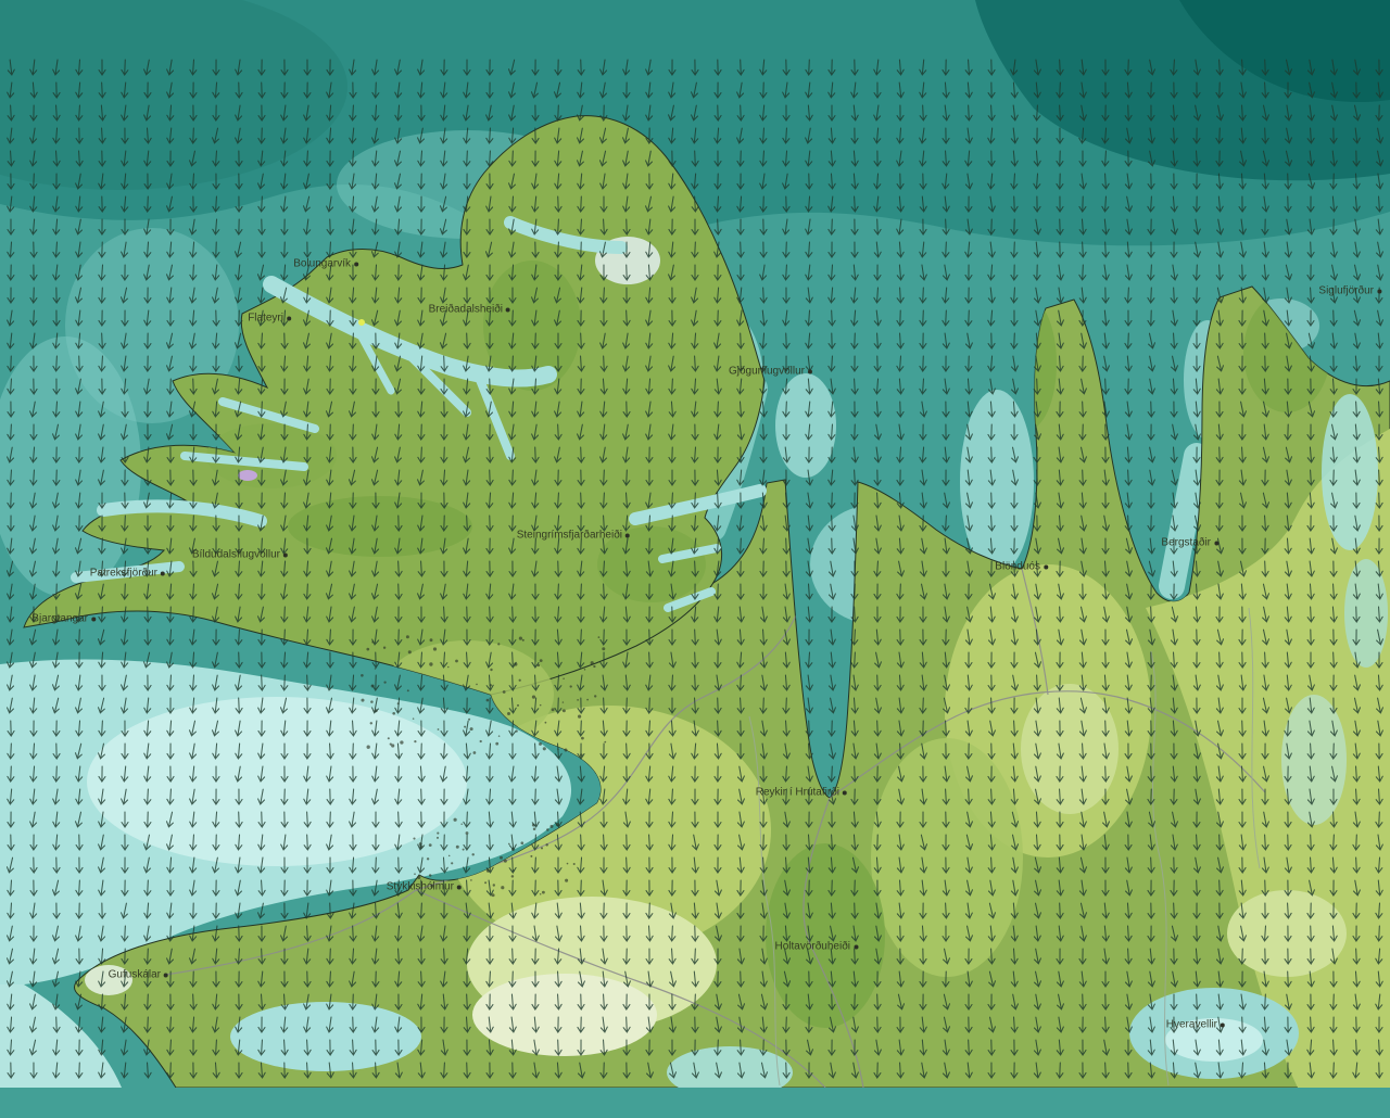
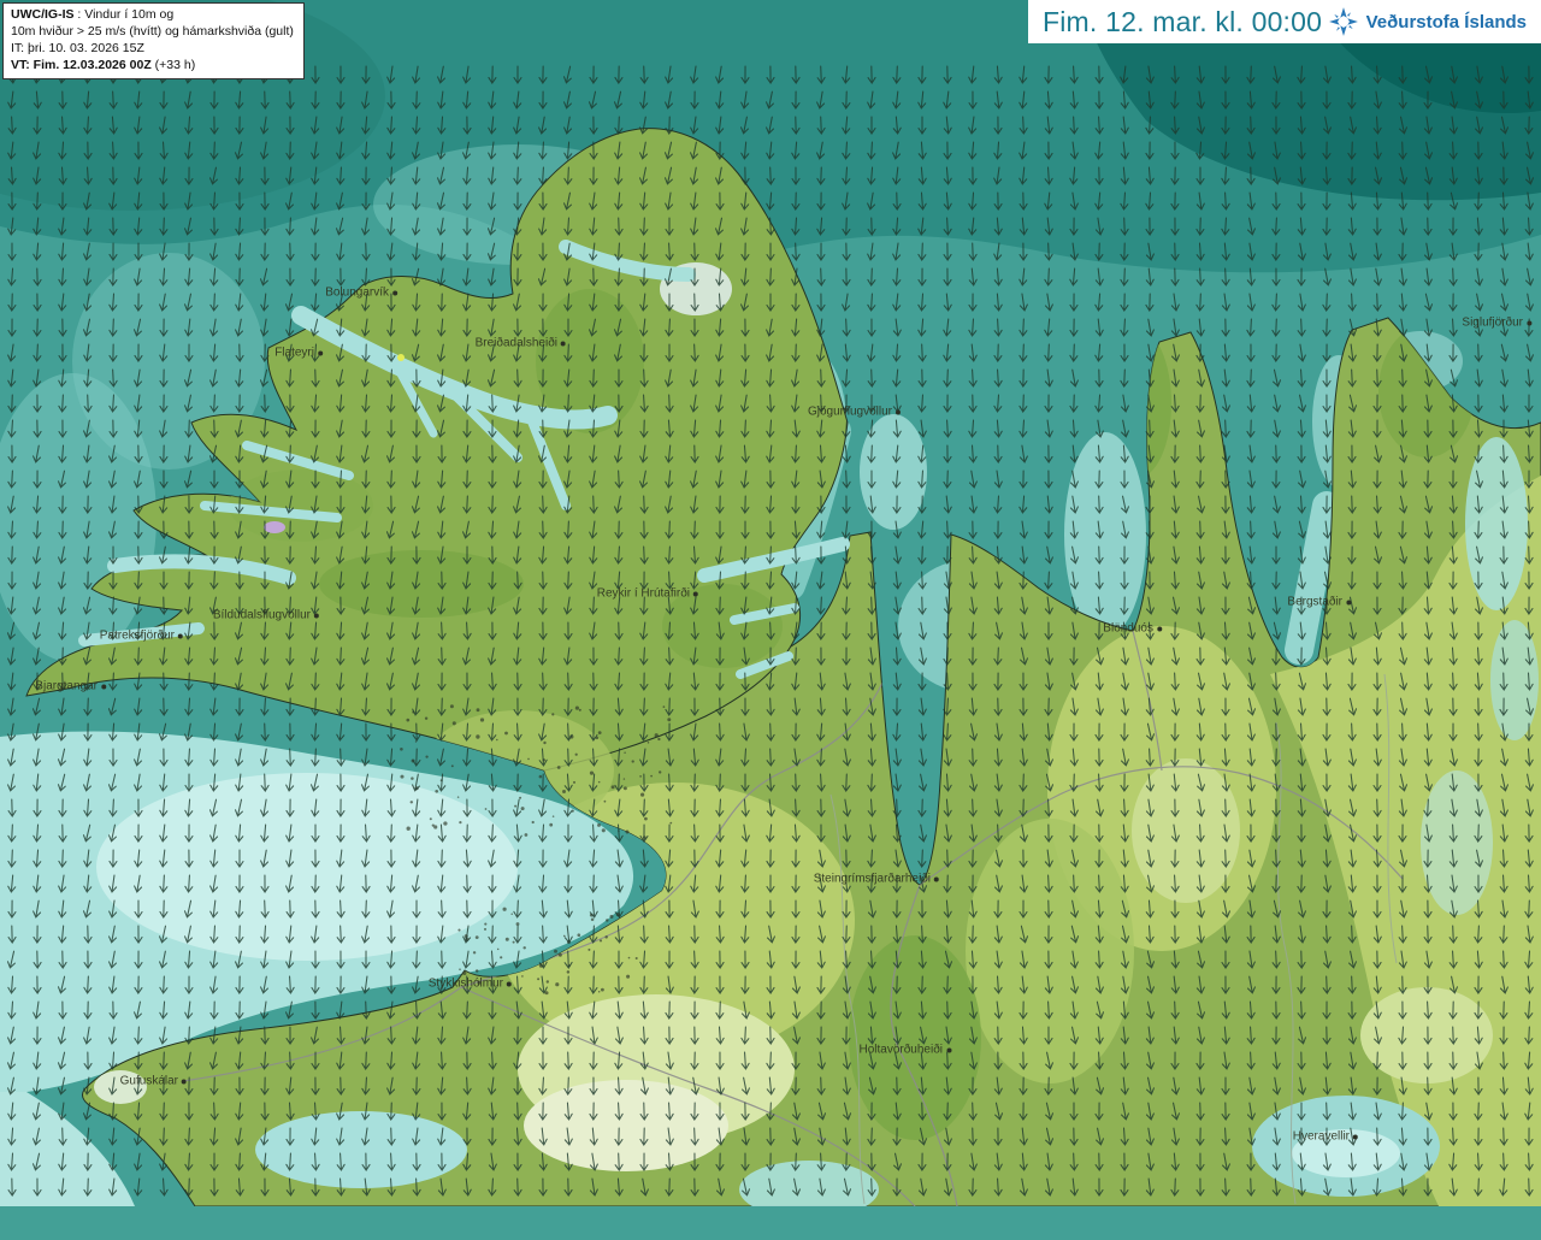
  Bolungarvík
  Flateyri
  Breiðadalsheiði
  Gjögurflugvöllur
- Steingrímsfjarðarheiði
+ Reykir í Hrútafirði
  Bíldudalsflugvöllur
  Patreksfjörður
  Bjargtangar
  Blönduós
  Bergstaðir
  Siglufjörður
- Reykir í Hrútafirði
+ Steingrímsfjarðarheiði
  Stykkishólmur
  Holtavörðuheiði
  Gufuskálar
  Hveravellir
+ UWC/IG-IS : Vindur í 10m og
+ 10m hviður > 25 m/s (hvítt) og hámarkshviða (gult)
+ IT: þri. 10. 03. 2026 15Z
+ VT: Fim. 12.03.2026 00Z (+33 h)
+ Fim. 12. mar. kl. 00:00
+ Veðurstofa Íslands
